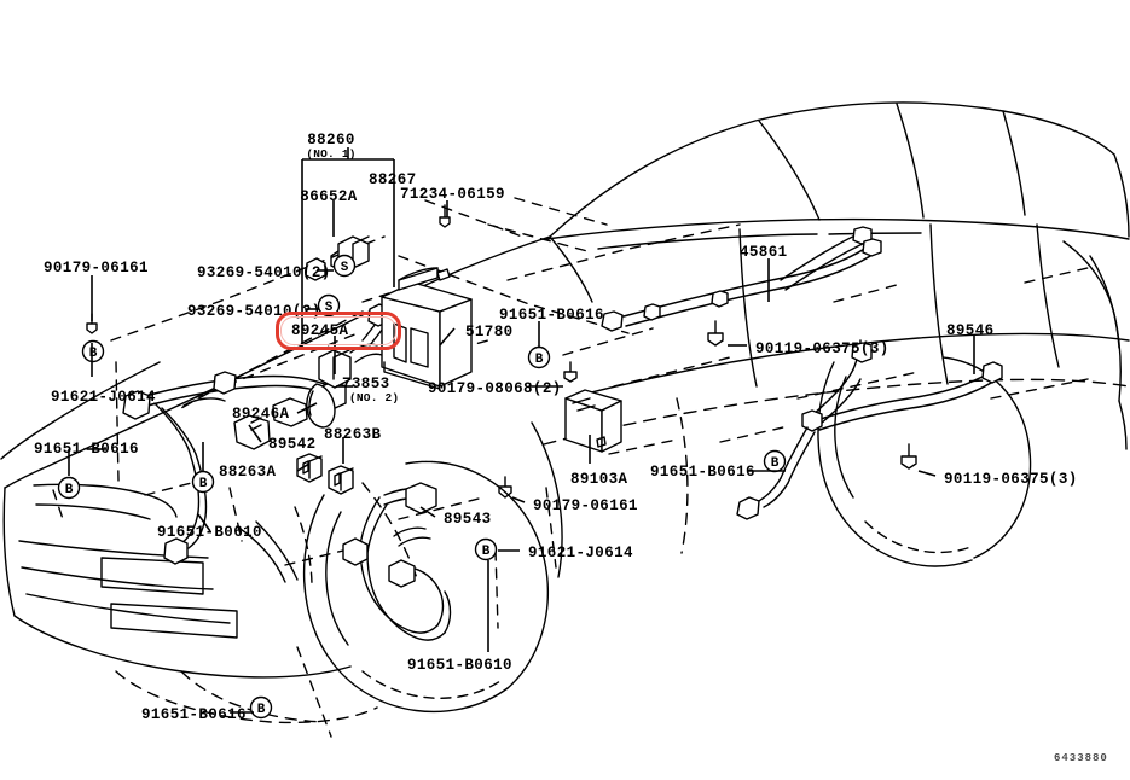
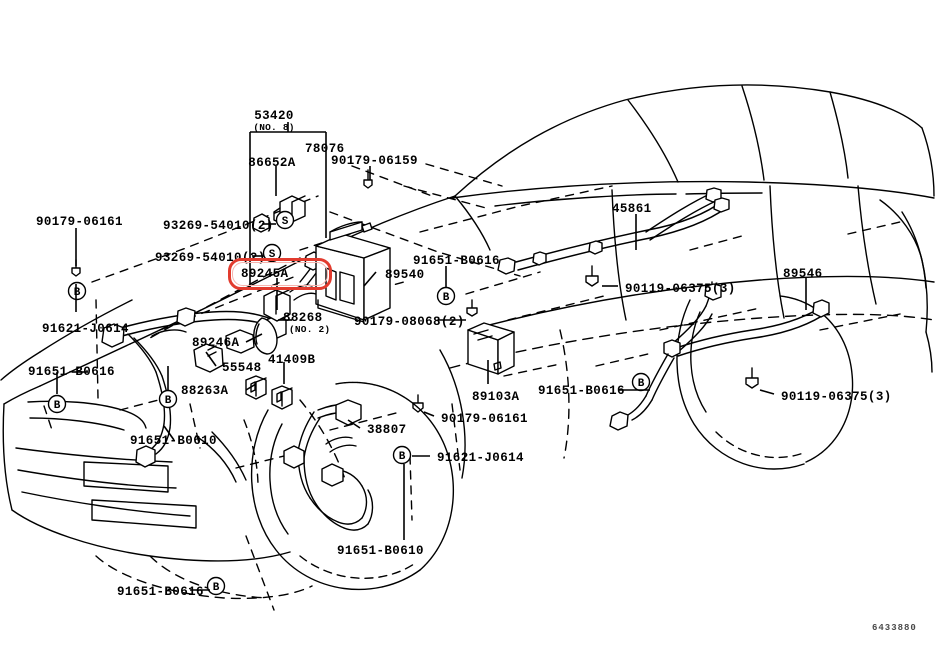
  S
  S
  B
  B
  B
  B
  B
  B
  B
- 88260
+ 53420
- (NO. 1)
+ (NO. 8)
- 88267
+ 78076
  86652A
- 71234-06159
+ 90179-06159
  90179-06161
  93269-54010(2)
  93269-54010(2)
  89245A
- 51780
+ 89540
  91651-B0616
  45861
  89546
  90119-06375(3)
  91621-J0614
  91651-B0616
- 73853
+ 88268
  (NO. 2)
  89246A
- 88263B
+ 41409B
- 89542
+ 55548
  88263A
  90179-08068(2)
  89103A
  91651-B0616
  90119-06375(3)
- 89543
+ 38807
  90179-06161
  91621-J0614
  91651-B0610
  91651-B0610
  91651-B0616
  6433880
